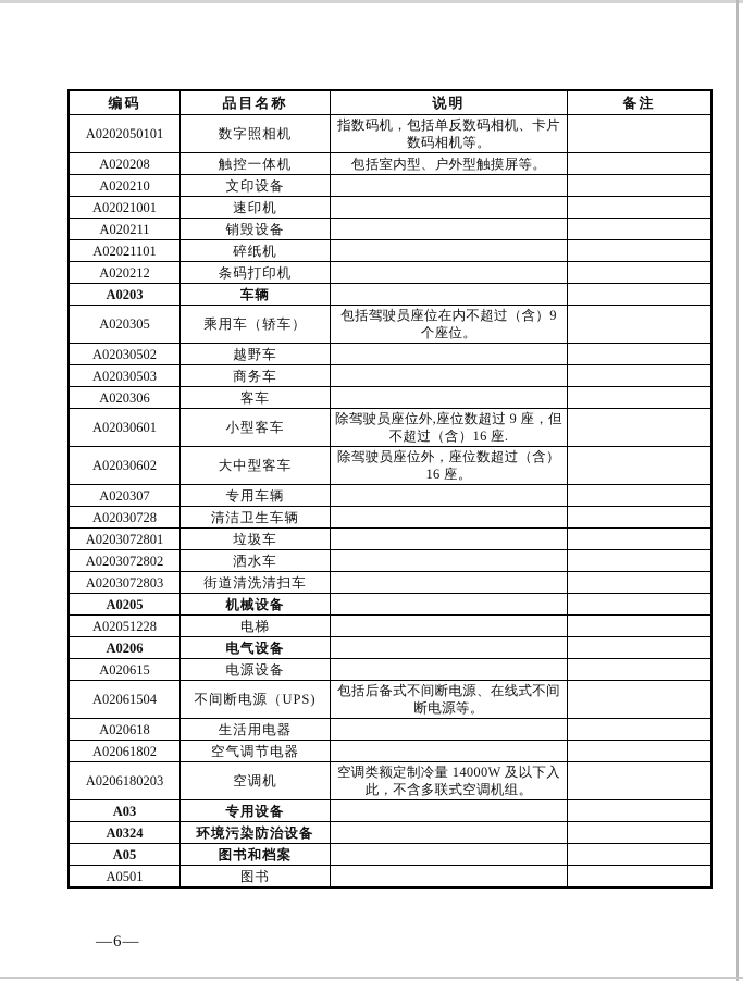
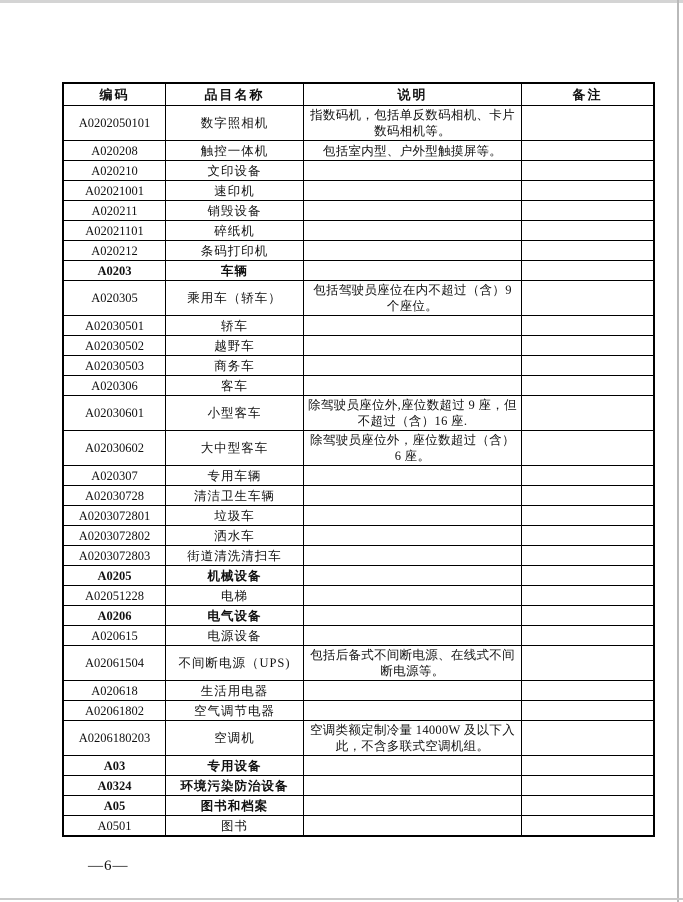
  编码	品目名称	说明	备注
  A0202050101	数字照相机	指数码机，包括单反数码相机、卡片数码相机等。
  A020208	触控一体机	包括室内型、户外型触摸屏等。
  A020210	文印设备
  A02021001	速印机
  A020211	销毁设备
  A02021101	碎纸机
  A020212	条码打印机
  A0203	车辆
  A020305	乘用车（轿车）	包括驾驶员座位在内不超过（含）9 个座位。
+ A02030501	轿车
  A02030502	越野车
  A02030503	商务车
  A020306	客车
  A02030601	小型客车	除驾驶员座位外,座位数超过 9 座，但不超过（含）16 座.
- A02030602	大中型客车	除驾驶员座位外，座位数超过（含）16 座。
+ A02030602	大中型客车	除驾驶员座位外，座位数超过（含）6 座。
  A020307	专用车辆
  A02030728	清洁卫生车辆
  A0203072801	垃圾车
  A0203072802	洒水车
  A0203072803	街道清洗清扫车
  A0205	机械设备
  A02051228	电梯
  A0206	电气设备
  A020615	电源设备
  A02061504	不间断电源（UPS)	包括后备式不间断电源、在线式不间断电源等。
  A020618	生活用电器
  A02061802	空气调节电器
  A0206180203	空调机	空调类额定制冷量 14000W 及以下入此，不含多联式空调机组。
  A03	专用设备
  A0324	环境污染防治设备
  A05	图书和档案
  A0501	图书
  —6—
